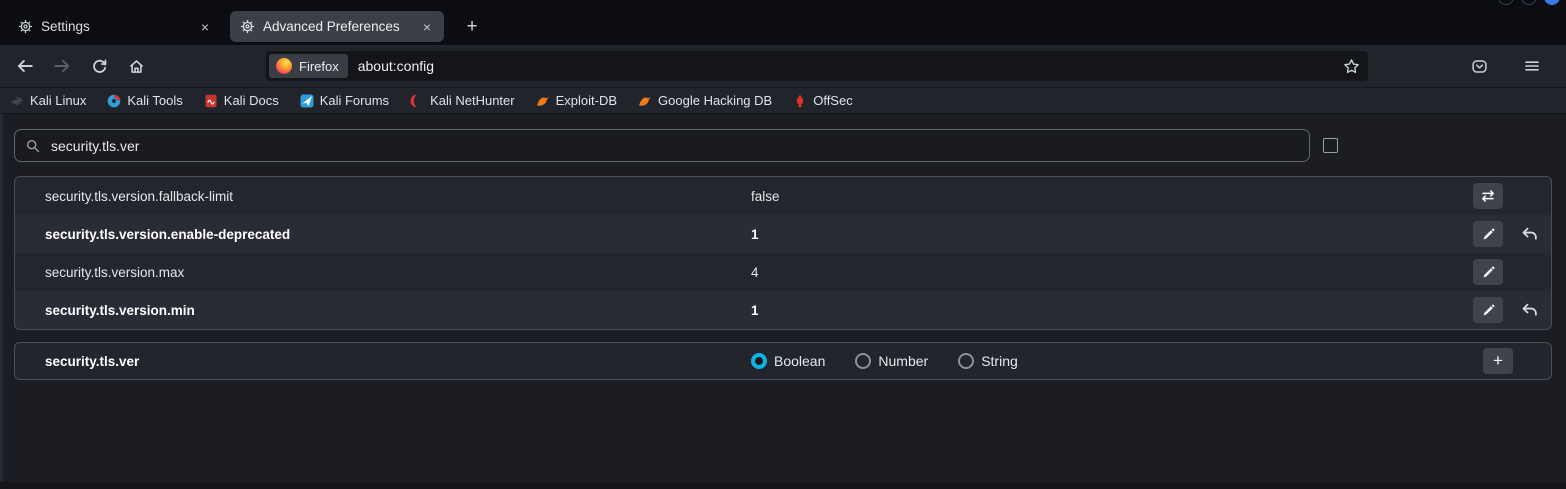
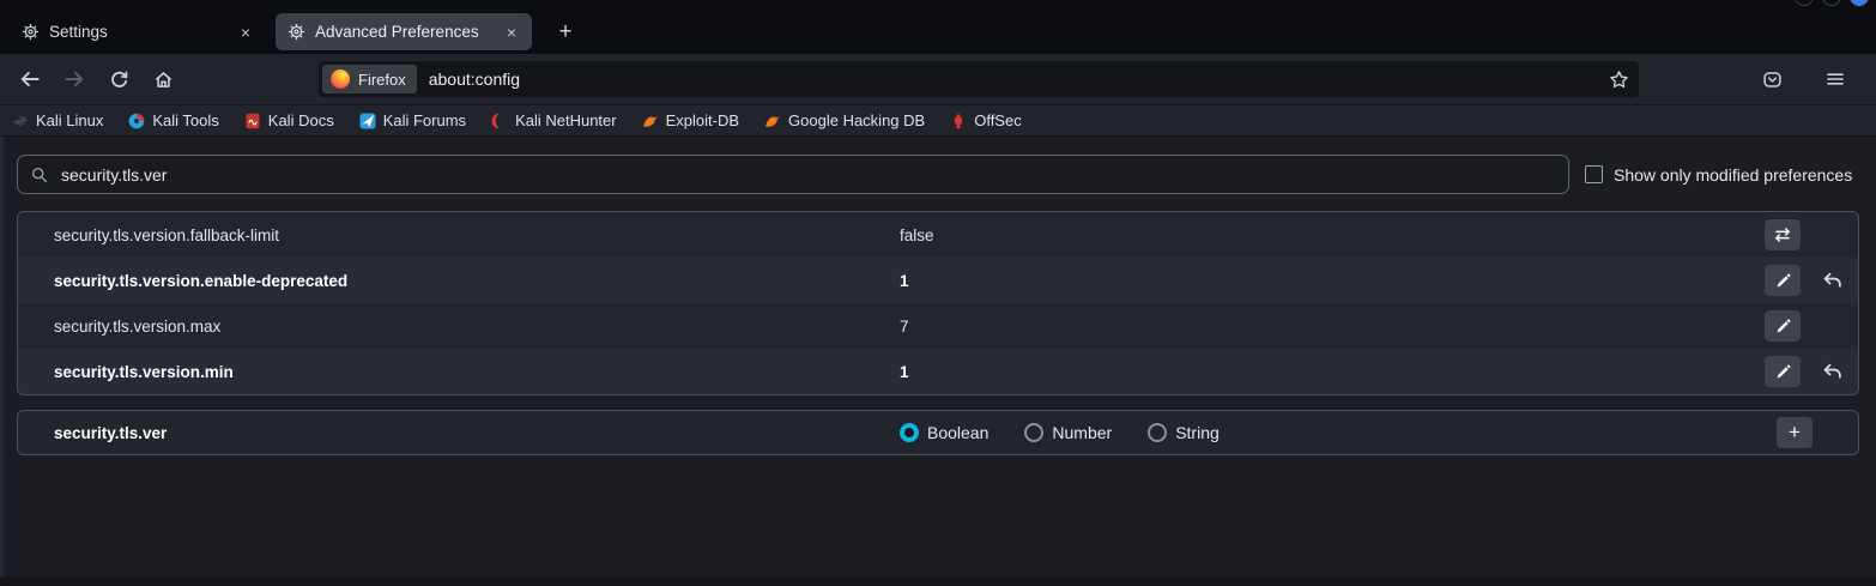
  Settings
  ×
  Advanced Preferences
  ×
  +
  Firefox
  about:config
  Kali Linux
  Kali Tools
  Kali Docs
  Kali Forums
  Kali NetHunter
  Exploit-DB
  Google Hacking DB
  OffSec
  security.tls.ver
+ Show only modified preferences
  security.tls.version.fallback-limit
  false
  security.tls.version.enable-deprecated
  1
  security.tls.version.max
- 4
+ 7
  security.tls.version.min
  1
  security.tls.ver
  Boolean
  Number
  String
  +
